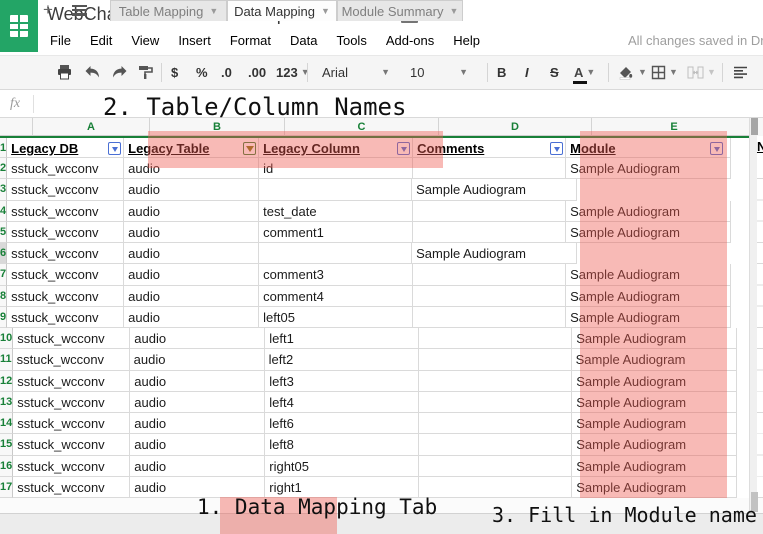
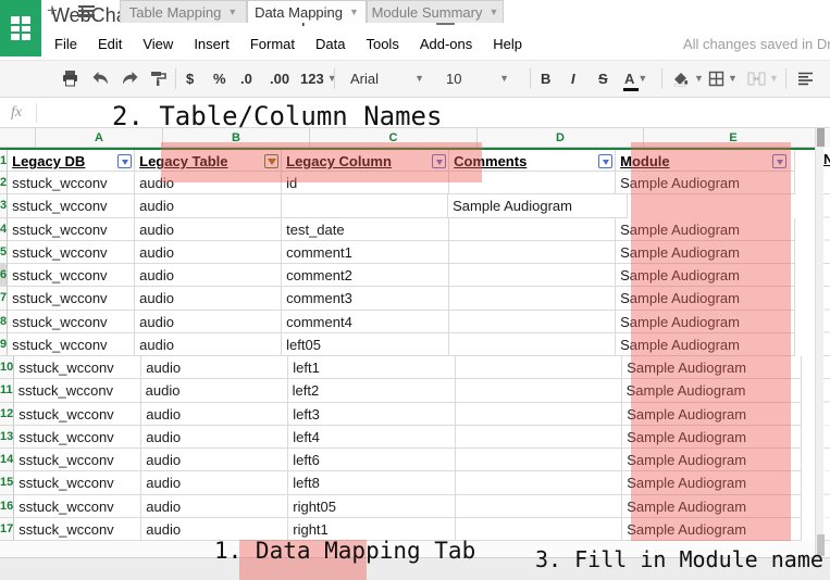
  File
  Edit
  View
  Insert
  Format
  Data
  Tools
  Add-ons
  Help
  All changes saved in Dr
  $
  %
  .0
  .00
  123
  ▼
  Arial
  ▼
  10
  ▼
  B
  I
  S
  A
  ▼
  ▼
  ▼
  ▼
  fx
  A
  B
  C
  D
  E
  1
  Legacy DB
  Legacy Table
  Legacy Column
  Comments
  Module
  2
  sstuck_wcconv
  audio
  id
  Sample Audiogram
  3
  sstuck_wcconv
  audio
  Sample Audiogram
  4
  sstuck_wcconv
  audio
  test_date
  Sample Audiogram
  5
  sstuck_wcconv
  audio
  comment1
  Sample Audiogram
  6
  sstuck_wcconv
  audio
+ comment2
  Sample Audiogram
  7
  sstuck_wcconv
  audio
  comment3
  Sample Audiogram
  8
  sstuck_wcconv
  audio
  comment4
  Sample Audiogram
  9
  sstuck_wcconv
  audio
  left05
  Sample Audiogram
  10
  sstuck_wcconv
  audio
  left1
  Sample Audiogram
  11
  sstuck_wcconv
  audio
  left2
  Sample Audiogram
  12
  sstuck_wcconv
  audio
  left3
  Sample Audiogram
  13
  sstuck_wcconv
  audio
  left4
  Sample Audiogram
  14
  sstuck_wcconv
  audio
  left6
  Sample Audiogram
  15
  sstuck_wcconv
  audio
  left8
  Sample Audiogram
  16
  sstuck_wcconv
  audio
  right05
  Sample Audiogram
  17
  sstuck_wcconv
  audio
  right1
  Sample Audiogram
  N
  +
  Table Mapping
  ▼
  Data Mapping
  ▼
  Module Summary
  ▼
  2. Table/Column Names
  1. Data Mapping Tab
  3. Fill in Module name
